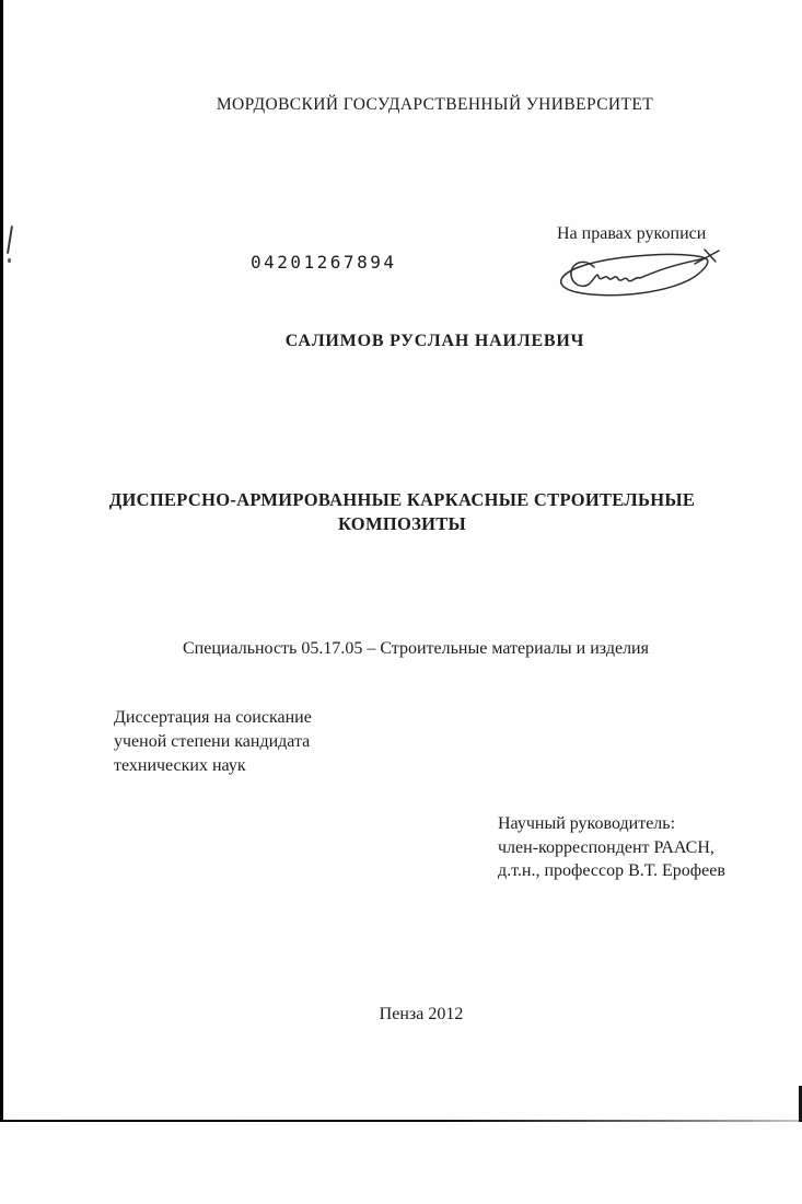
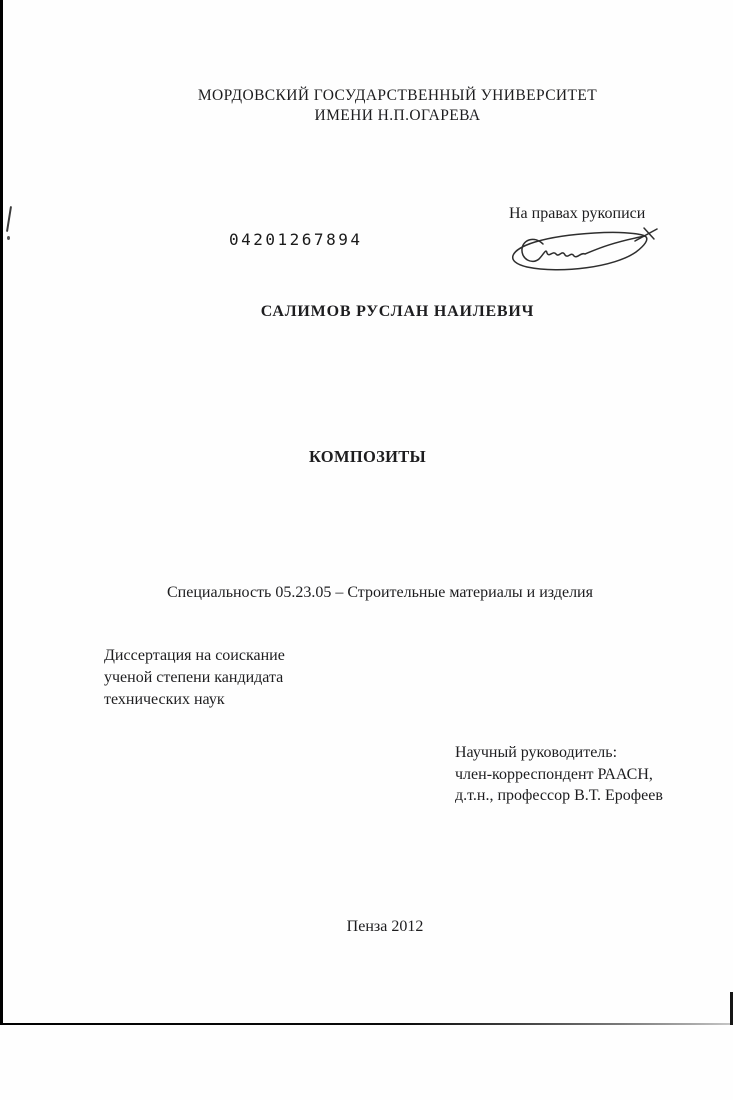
  МОРДОВСКИЙ ГОСУДАРСТВЕННЫЙ УНИВЕРСИТЕТ
+ ИМЕНИ Н.П.ОГАРЕВА
  На правах рукописи
  04201267894
  САЛИМОВ РУСЛАН НАИЛЕВИЧ
- ДИСПЕРСНО-АРМИРОВАННЫЕ КАРКАСНЫЕ СТРОИТЕЛЬНЫЕ
  КОМПОЗИТЫ
- Специальность 05.17.05 – Строительные материалы и изделия
+ Специальность 05.23.05 – Строительные материалы и изделия
  Диссертация на соискание
  ученой степени кандидата
  технических наук
  Научный руководитель:
  член-корреспондент РААСН,
  д.т.н., профессор В.Т. Ерофеев
  Пенза 2012
